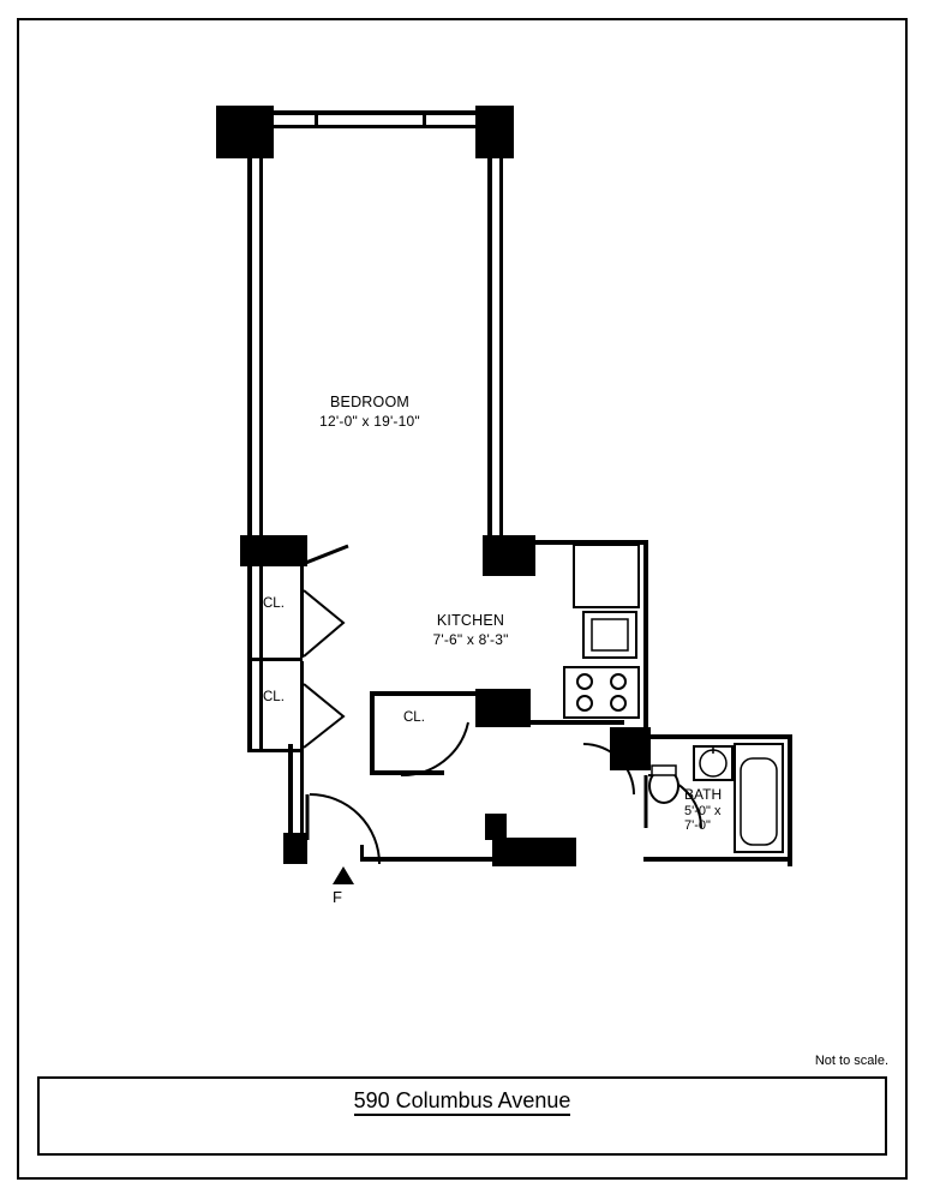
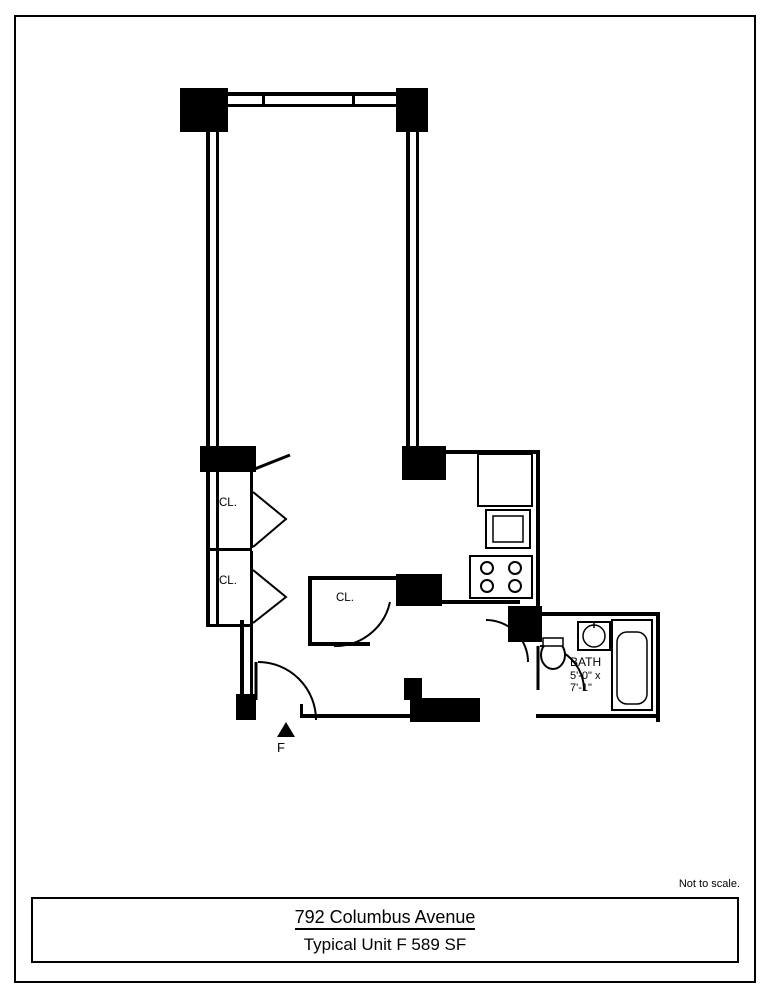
- BEDROOM
- 12'-0" x 19'-10"
- KITCHEN
- 7'-6" x 8'-3"
  BATH
  5'-0" x
- 7'-0"
+ 7'-1"
  CL.
  CL.
  CL.
  F
  Not to scale.
- 590 Columbus Avenue
+ 792 Columbus Avenue
+ Typical Unit F 589 SF
